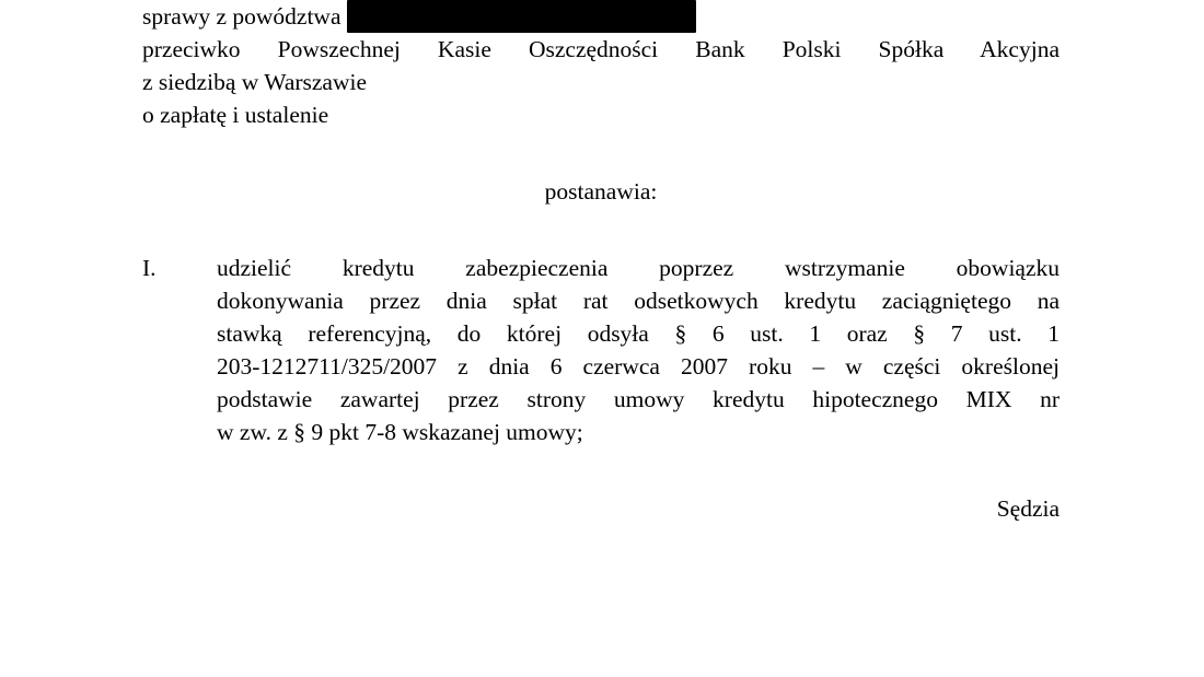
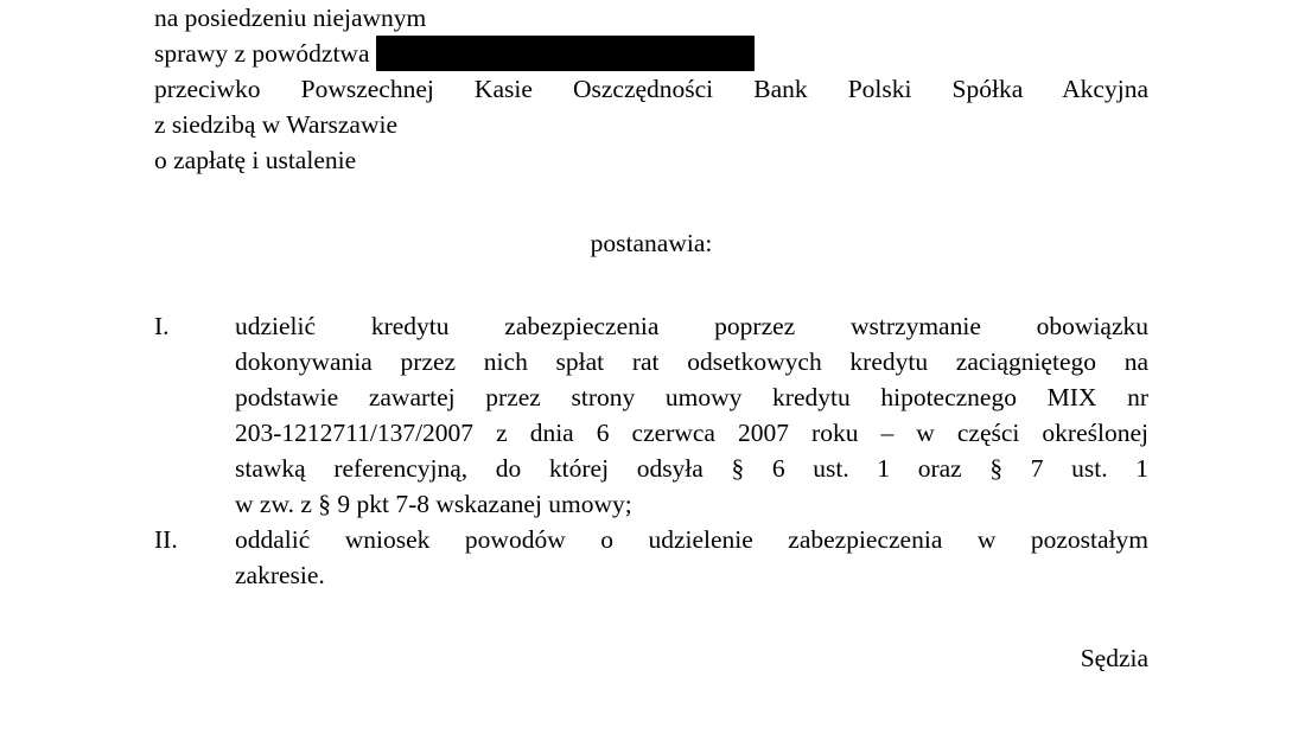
+ na posiedzeniu niejawnym
  przeciwko Powszechnej Kasie Oszczędności Bank Polski Spółka Akcyjna
  z siedzibą w Warszawie
  o zapłatę i ustalenie
  postanawia:
  I.
  udzielić kredytu zabezpieczenia poprzez wstrzymanie obowiązku
- dokonywania przez dnia spłat rat odsetkowych kredytu zaciągniętego na
+ dokonywania przez nich spłat rat odsetkowych kredytu zaciągniętego na
- stawką referencyjną, do której odsyła § 6 ust. 1 oraz § 7 ust. 1
+ podstawie zawartej przez strony umowy kredytu hipotecznego MIX nr
- 203-1212711/325/2007 z dnia 6 czerwca 2007 roku – w części określonej
+ 203-1212711/137/2007 z dnia 6 czerwca 2007 roku – w części określonej
- podstawie zawartej przez strony umowy kredytu hipotecznego MIX nr
+ stawką referencyjną, do której odsyła § 6 ust. 1 oraz § 7 ust. 1
  w zw. z § 9 pkt 7-8 wskazanej umowy;
+ II.
+ oddalić wniosek powodów o udzielenie zabezpieczenia w pozostałym
+ zakresie.
  Sędzia
